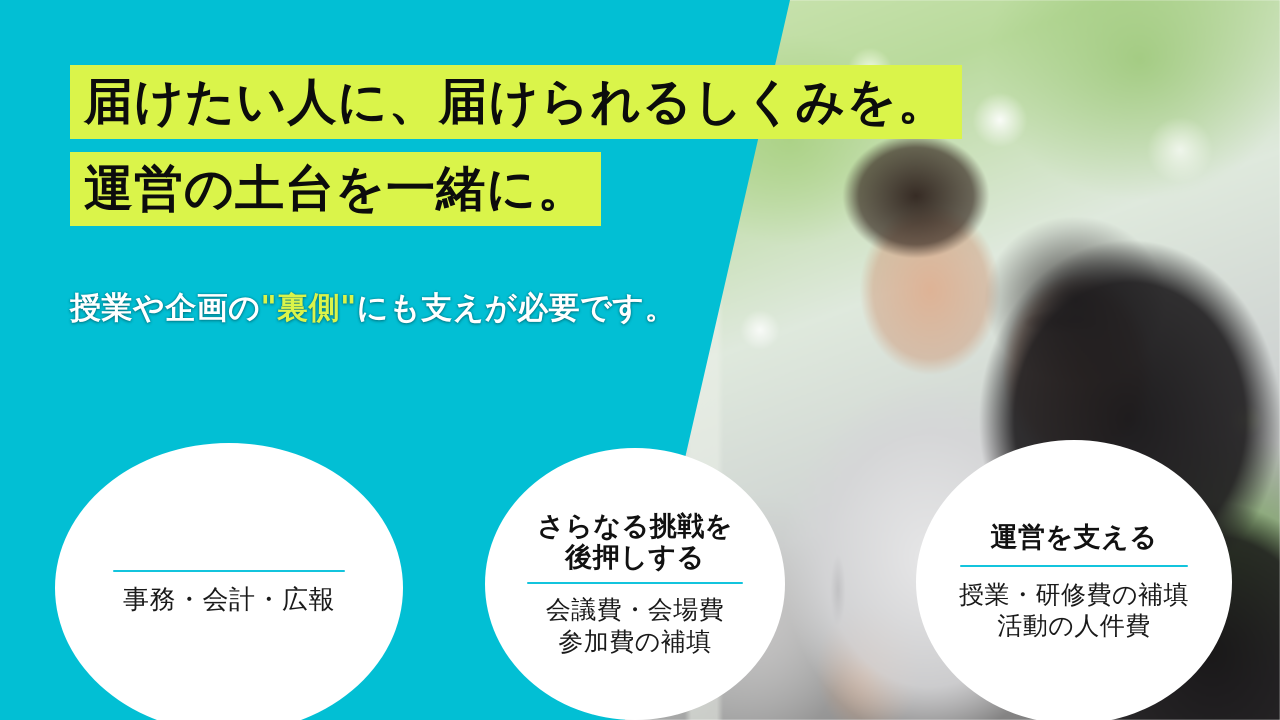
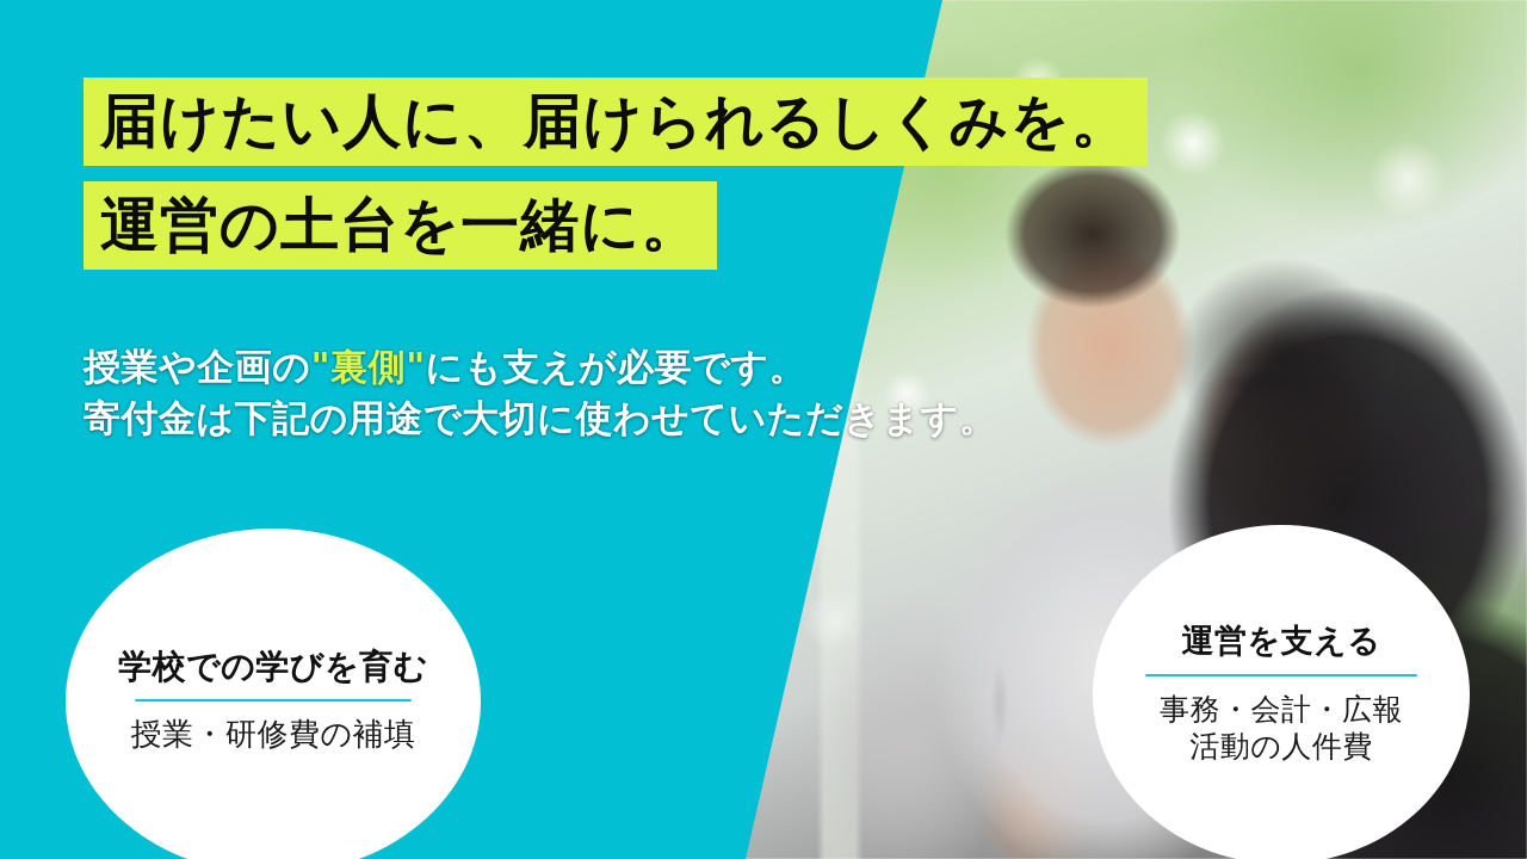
  届けたい人に、届けられるしくみを。
  運営の土台を一緒に。
  授業や企画の"裏側"にも支えが必要です。
+ 寄付金は下記の用途で大切に使わせていただきます。
+ 学校での学びを育む
- 事務・会計・広報
+ 授業・研修費の補填
- さらなる挑戦を
- 後押しする
- 会議費・会場費
- 参加費の補填
  運営を支える
- 授業・研修費の補填
+ 事務・会計・広報
  活動の人件費
